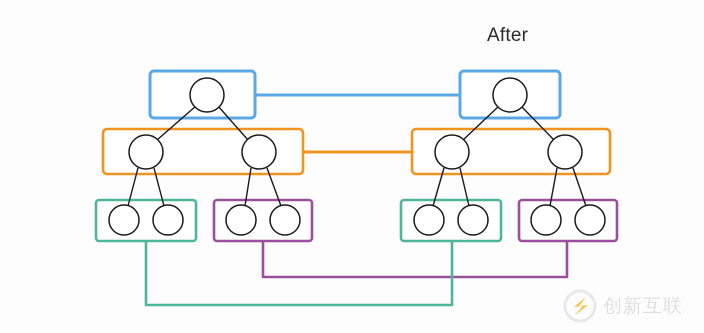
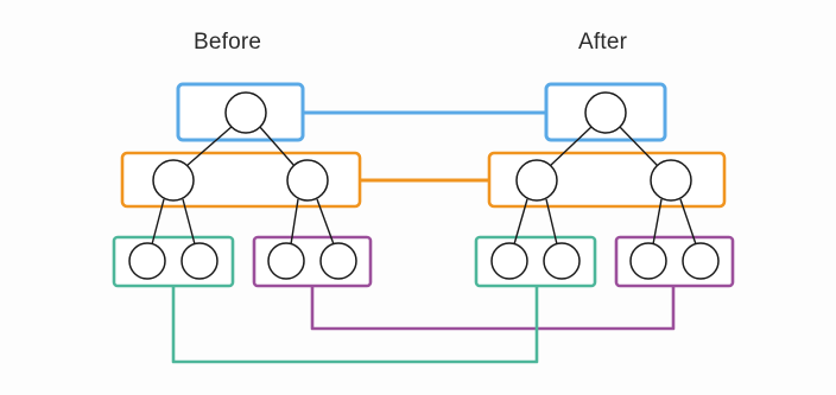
+ Before
  After
- 创新互联
